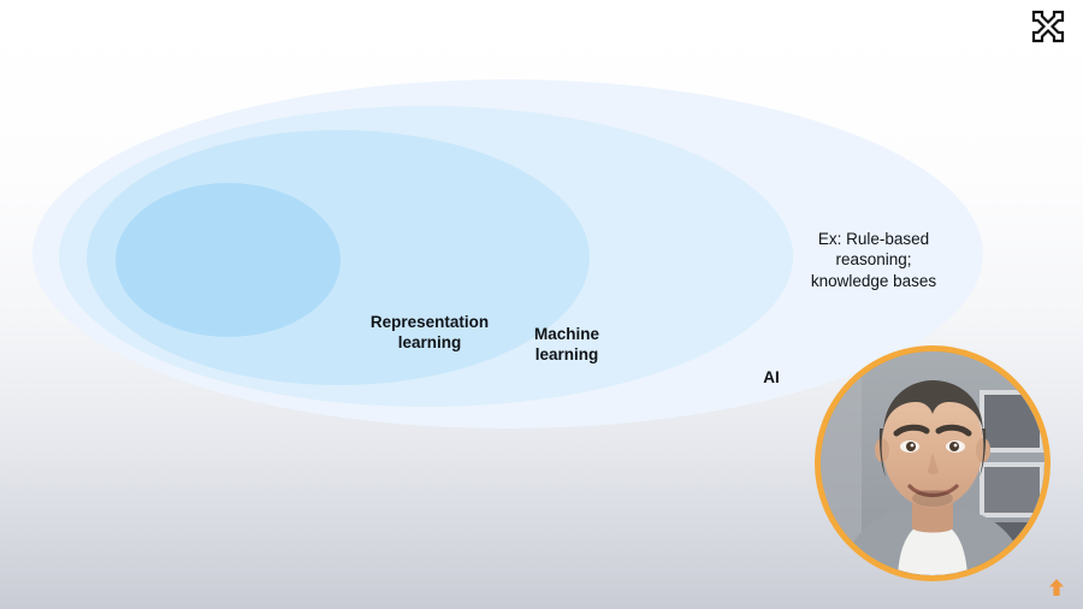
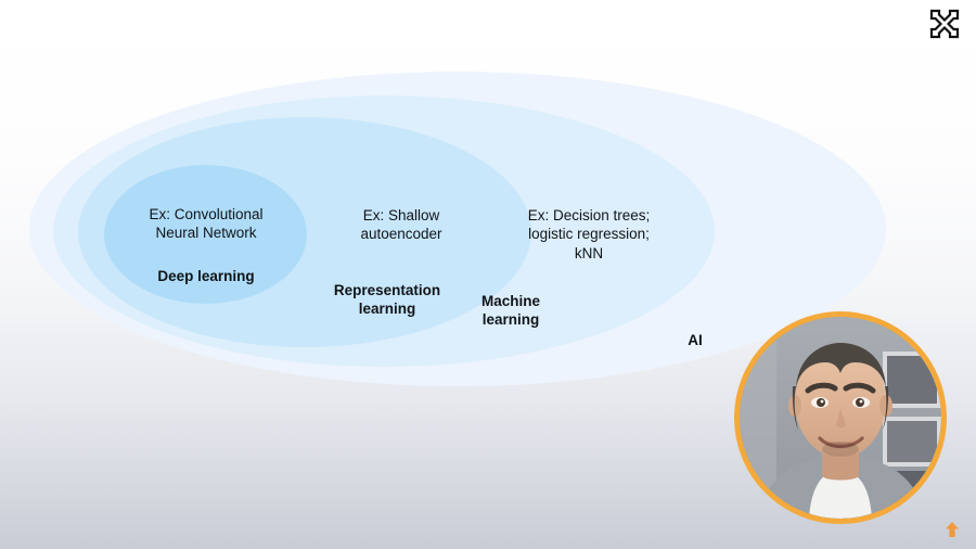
+ Ex: Convolutional
+ Neural Network
+ Deep learning
+ Ex: Shallow
+ autoencoder
  Representation
  learning
+ Ex: Decision trees;
+ logistic regression;
+ kNN
  Machine
  learning
- Ex: Rule-based
- reasoning;
- knowledge bases
  AI
